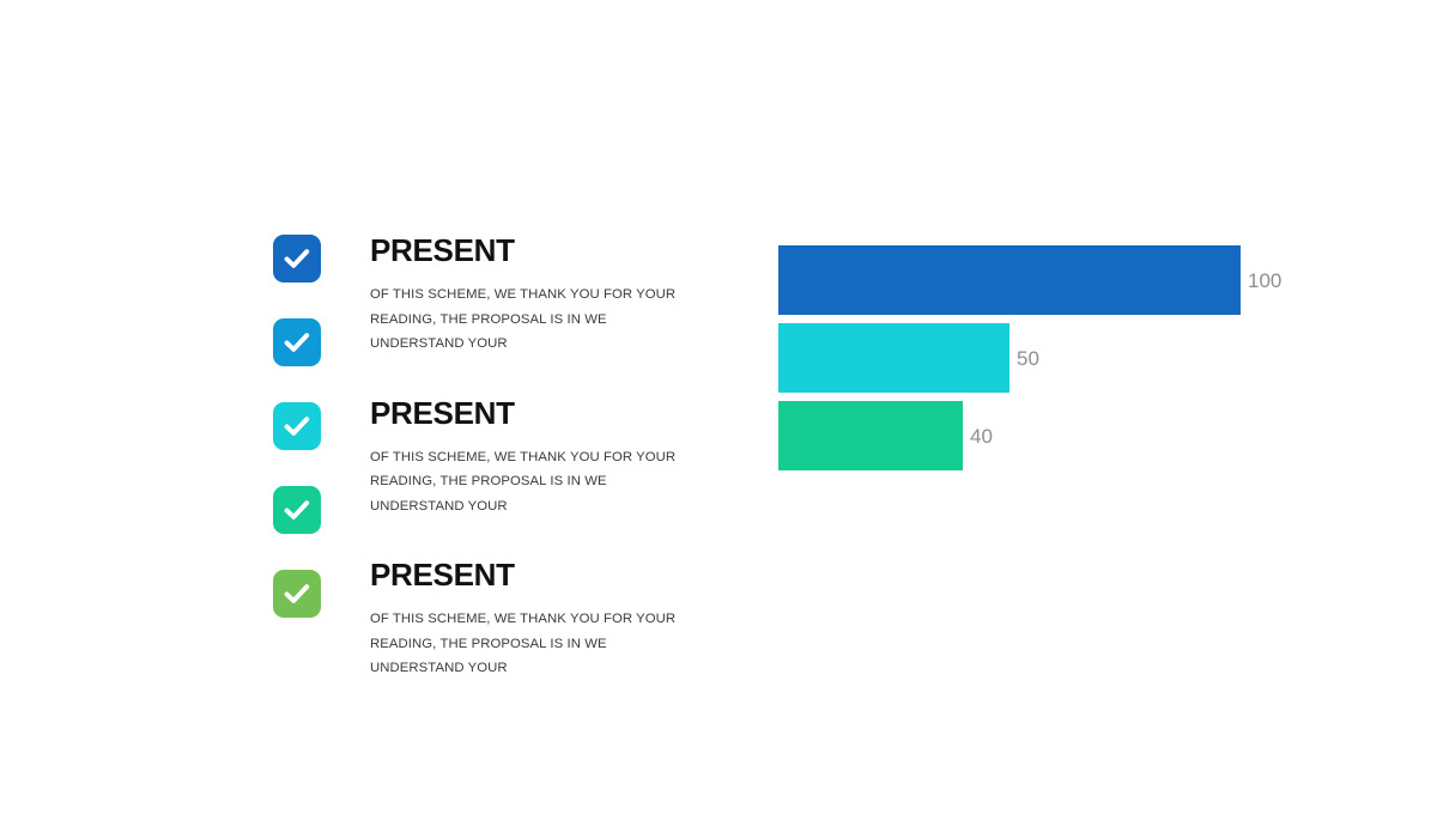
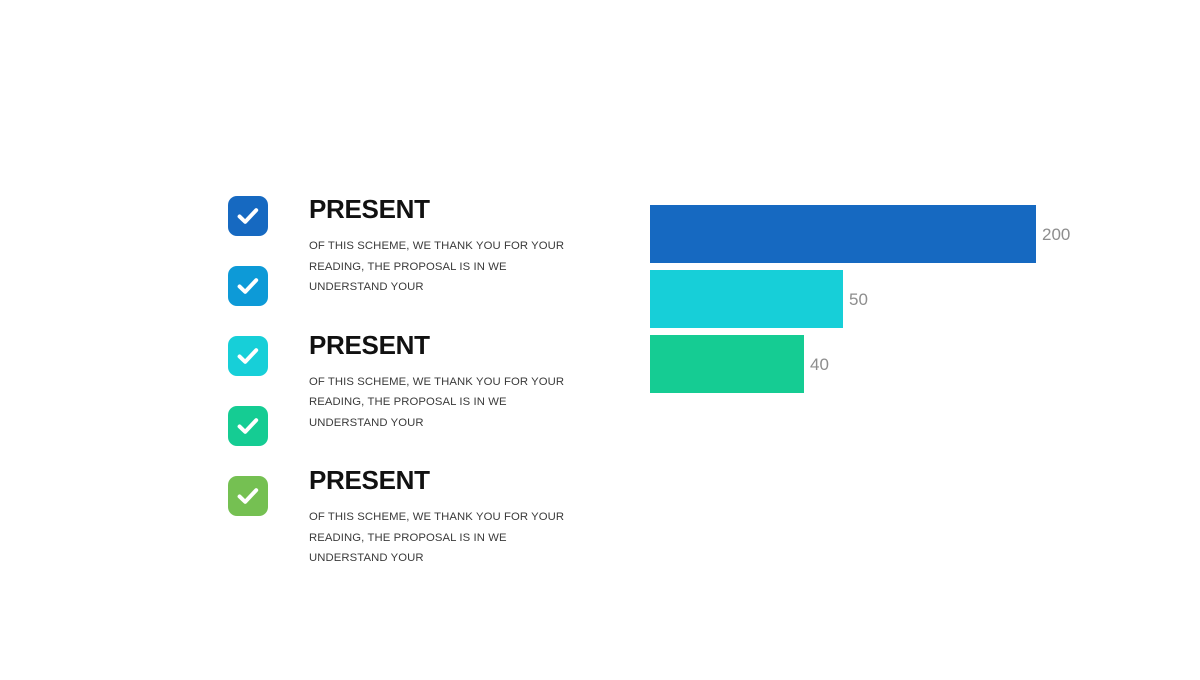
  PRESENT
  OF THIS SCHEME, WE THANK YOU FOR YOUR READING, THE PROPOSAL IS IN WE UNDERSTAND YOUR
  PRESENT
  OF THIS SCHEME, WE THANK YOU FOR YOUR READING, THE PROPOSAL IS IN WE UNDERSTAND YOUR
  PRESENT
  OF THIS SCHEME, WE THANK YOU FOR YOUR READING, THE PROPOSAL IS IN WE UNDERSTAND YOUR
- 100
+ 200
  50
  40
